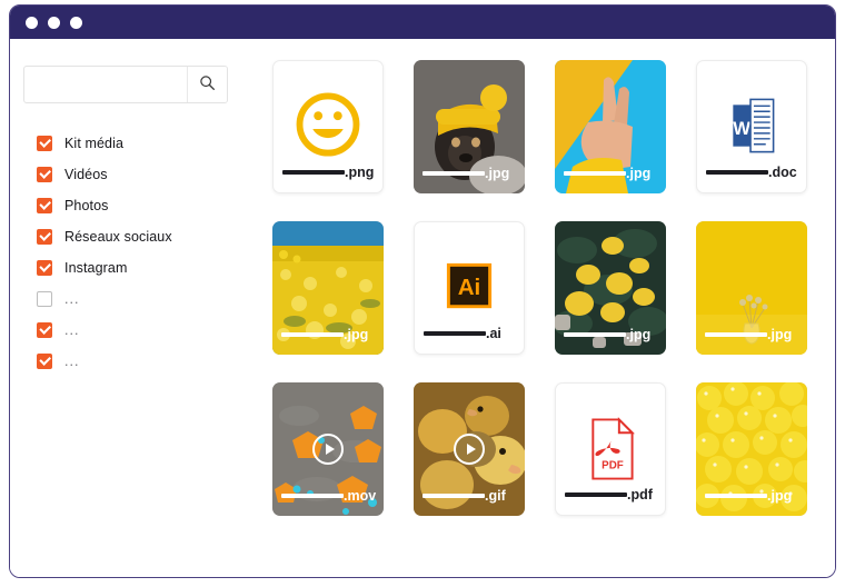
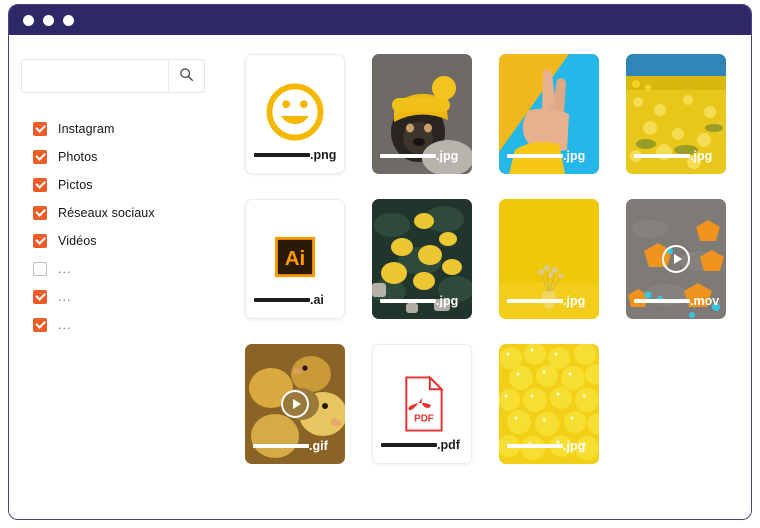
- Kit média
- Vidéos
+ Instagram
  Photos
+ Pictos
  Réseaux sociaux
- Instagram
+ Vidéos
  ...
  ...
  ...
  .png
  .jpg
  .jpg
- W
- .doc
  .jpg
  Ai
  .ai
  .jpg
  .jpg
  .mov
  .gif
  PDF
  .pdf
  .jpg
